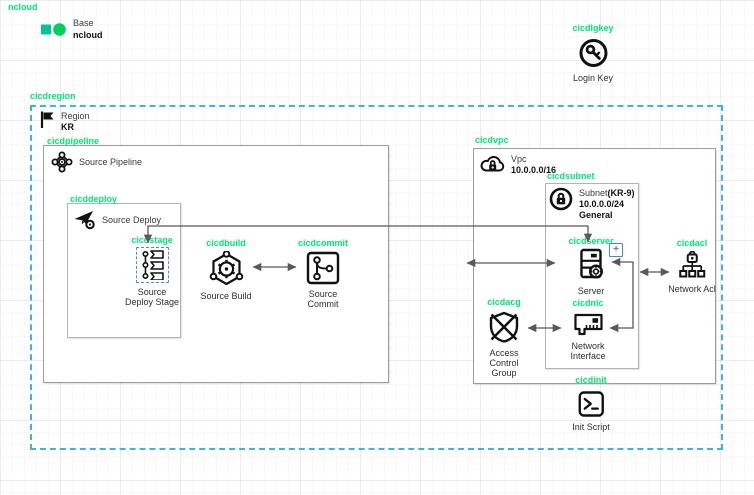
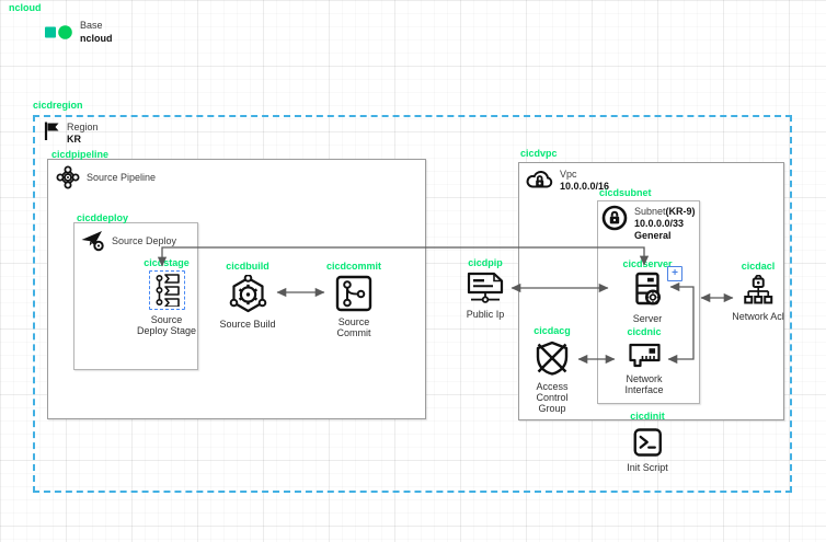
  ncloud
  Base
  ncloud
- cicdlgkey
- Login Key
  cicdregion
  Region
  KR
  cicdpipeline
  Source Pipeline
  cicddeploy
  Source Deploy
  cicdstage
  Source
  Deploy Stage
  cicdbuild
  Source Build
  cicdcommit
  Source
  Commit
+ cicdpip
+ Public Ip
  cicdvpc
  Vpc
  10.0.0.0/16
  cicdsubnet
  Subnet(KR-9)
- 10.0.0.0/24
+ 10.0.0.0/33
  General
  cicdserver
  Server
  +
  cicdnic
  Network
  Interface
  cicdacg
  Access
  Control
  Group
  cicdacl
  Network Acl
  cicdinit
  Init Script
